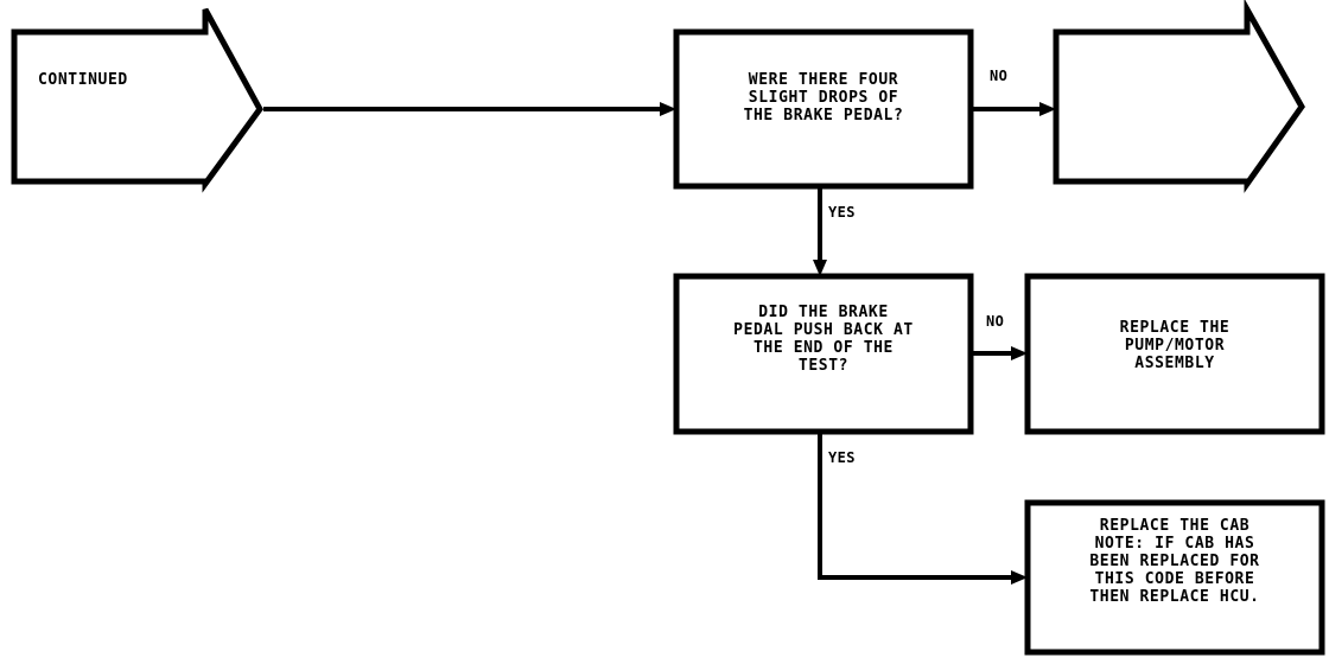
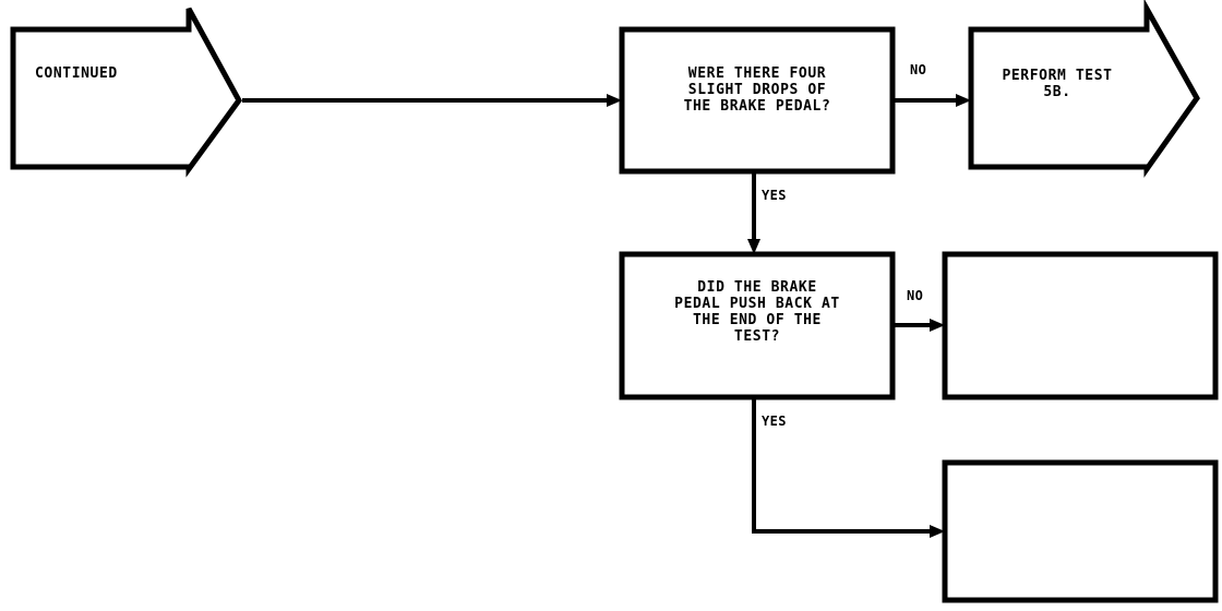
  CONTINUED
  WERE THERE FOUR
  SLIGHT DROPS OF
  THE BRAKE PEDAL?
+ PERFORM TEST
+ 5B.
  DID THE BRAKE
  PEDAL PUSH BACK AT
  THE END OF THE
  TEST?
- REPLACE THE
- PUMP/MOTOR
- ASSEMBLY
- REPLACE THE CAB
- NOTE: IF CAB HAS
- BEEN REPLACED FOR
- THIS CODE BEFORE
- THEN REPLACE HCU.
  NO
  YES
  NO
  YES
